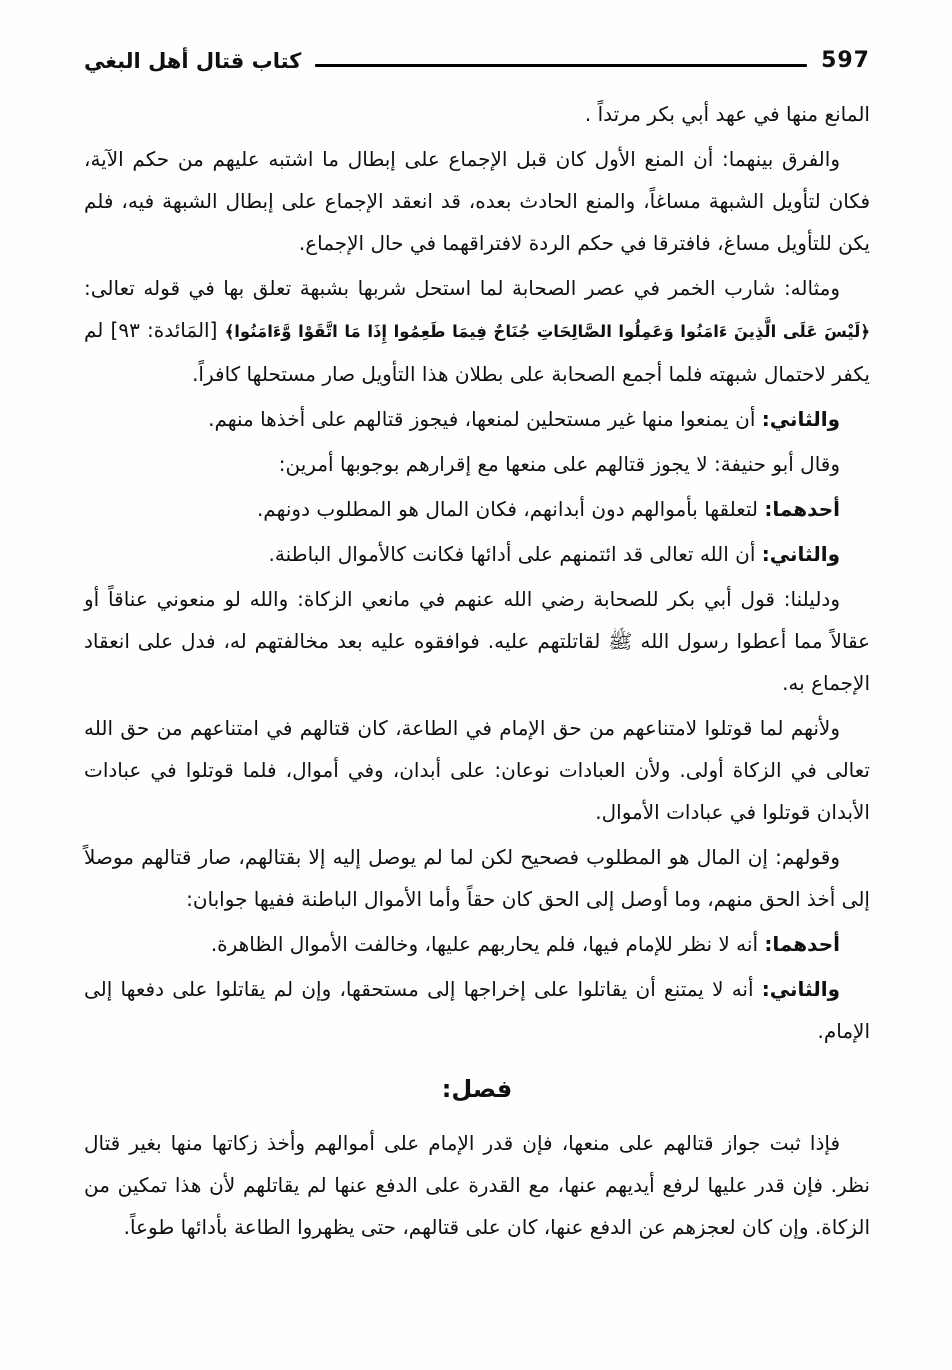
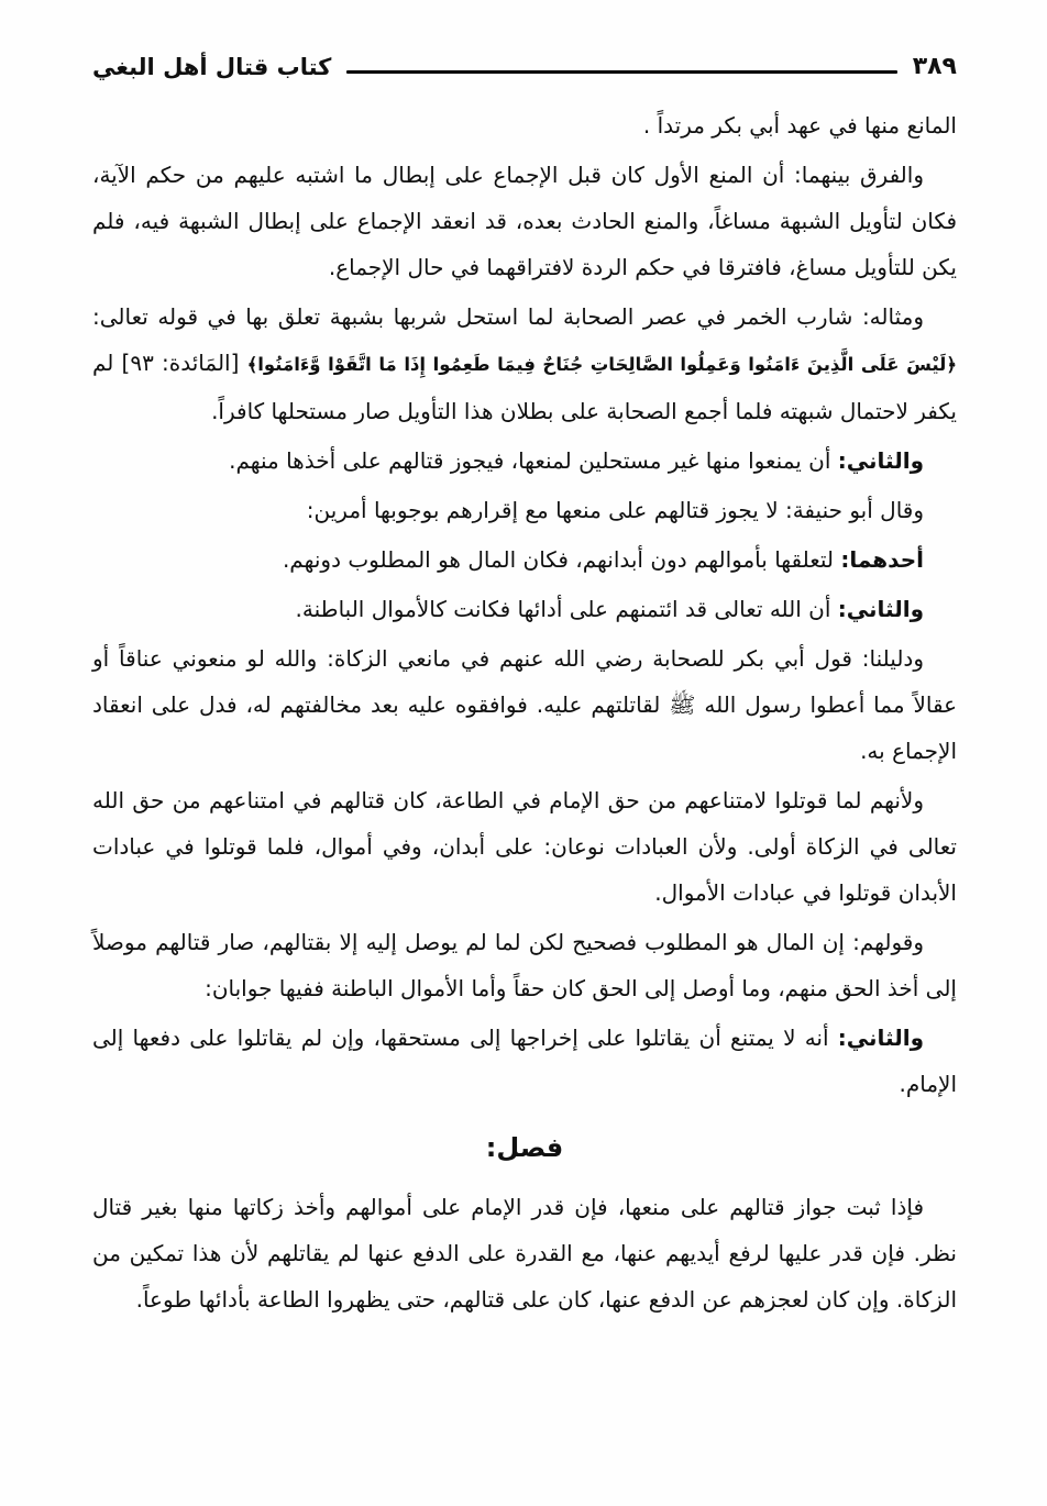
- 597
+ ٣٨٩
  كتاب قتال أهل البغي
  المانع منها في عهد أبي بكر مرتداً .
  والفرق بينهما: أن المنع الأول كان قبل الإجماع على إبطال ما اشتبه عليهم من حكم الآية، فكان لتأويل الشبهة مساغاً، والمنع الحادث بعده، قد انعقد الإجماع على إبطال الشبهة فيه، فلم يكن للتأويل مساغ، فافترقا في حكم الردة لافتراقهما في حال الإجماع.
  ومثاله: شارب الخمر في عصر الصحابة لما استحل شربها بشبهة تعلق بها في قوله تعالى: ﴿لَيْسَ عَلَى الَّذِينَ ءَامَنُوا وَعَمِلُوا الصَّالِحَاتِ جُنَاحٌ فِيمَا طَعِمُوا إِذَا مَا اتَّقَوْا وَّءَامَنُوا﴾ [المَائدة: ٩٣] لم يكفر لاحتمال شبهته فلما أجمع الصحابة على بطلان هذا التأويل صار مستحلها كافراً.
  والثاني: أن يمنعوا منها غير مستحلين لمنعها، فيجوز قتالهم على أخذها منهم.
  وقال أبو حنيفة: لا يجوز قتالهم على منعها مع إقرارهم بوجوبها أمرين:
  أحدهما: لتعلقها بأموالهم دون أبدانهم، فكان المال هو المطلوب دونهم.
  والثاني: أن الله تعالى قد ائتمنهم على أدائها فكانت كالأموال الباطنة.
  ودليلنا: قول أبي بكر للصحابة رضي الله عنهم في مانعي الزكاة: والله لو منعوني عناقاً أو عقالاً مما أعطوا رسول الله ﷺ لقاتلتهم عليه. فوافقوه عليه بعد مخالفتهم له، فدل على انعقاد الإجماع به.
  ولأنهم لما قوتلوا لامتناعهم من حق الإمام في الطاعة، كان قتالهم في امتناعهم من حق الله تعالى في الزكاة أولى. ولأن العبادات نوعان: على أبدان، وفي أموال، فلما قوتلوا في عبادات الأبدان قوتلوا في عبادات الأموال.
  وقولهم: إن المال هو المطلوب فصحيح لكن لما لم يوصل إليه إلا بقتالهم، صار قتالهم موصلاً إلى أخذ الحق منهم، وما أوصل إلى الحق كان حقاً وأما الأموال الباطنة ففيها جوابان:
- أحدهما: أنه لا نظر للإمام فيها، فلم يحاربهم عليها، وخالفت الأموال الظاهرة.
  والثاني: أنه لا يمتنع أن يقاتلوا على إخراجها إلى مستحقها، وإن لم يقاتلوا على دفعها إلى الإمام.
  فصل:
  فإذا ثبت جواز قتالهم على منعها، فإن قدر الإمام على أموالهم وأخذ زكاتها منها بغير قتال نظر. فإن قدر عليها لرفع أيديهم عنها، مع القدرة على الدفع عنها لم يقاتلهم لأن هذا تمكين من الزكاة. وإن كان لعجزهم عن الدفع عنها، كان على قتالهم، حتى يظهروا الطاعة بأدائها طوعاً.
